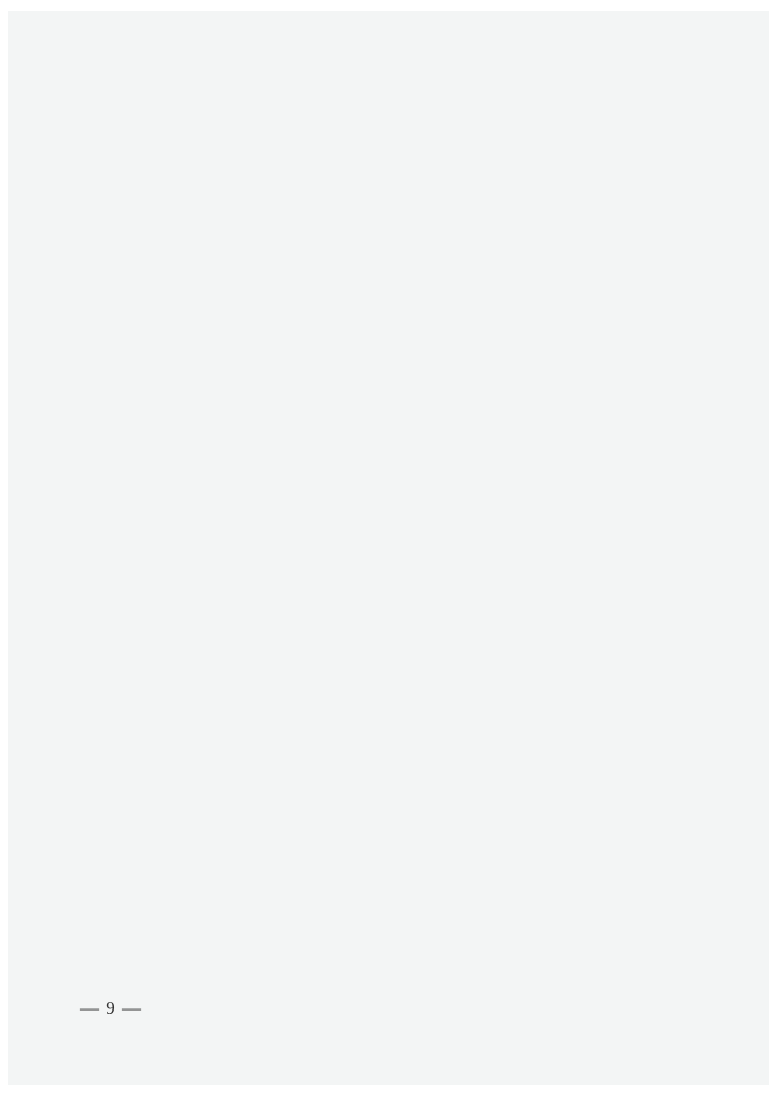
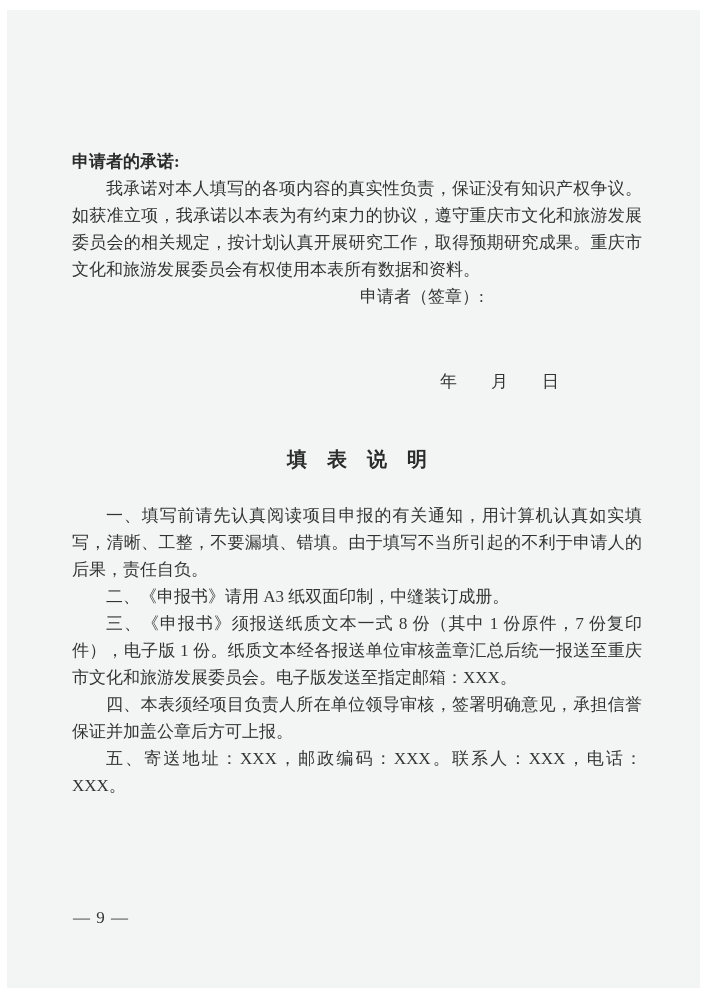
+ 申请者的承诺:
+ 我承诺对本人填写的各项内容的真实性负责，保证没有知识产权争议。如获准立项，我承诺以本表为有约束力的协议，遵守重庆市文化和旅游发展委员会的相关规定，按计划认真开展研究工作，取得预期研究成果。重庆市文化和旅游发展委员会有权使用本表所有数据和资料。
+ 申请者（签章）:
+ 年 月 日
+ 填 表 说 明
+ 一、填写前请先认真阅读项目申报的有关通知，用计算机认真如实填写，清晰、工整，不要漏填、错填。由于填写不当所引起的不利于申请人的后果，责任自负。
+ 二、《申报书》请用 A3 纸双面印制，中缝装订成册。
+ 三、《申报书》须报送纸质文本一式 8 份（其中 1 份原件，7 份复印件），电子版 1 份。纸质文本经各报送单位审核盖章汇总后统一报送至重庆市文化和旅游发展委员会。电子版发送至指定邮箱：XXX。
+ 四、本表须经项目负责人所在单位领导审核，签署明确意见，承担信誉保证并加盖公章后方可上报。
+ 五、寄送地址：XXX，邮政编码：XXX。联系人：XXX，电话：XXX。
  — 9 —
